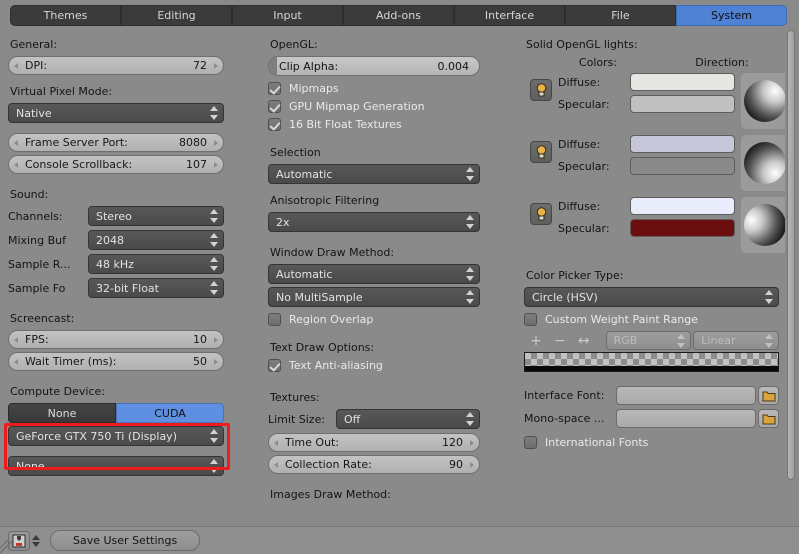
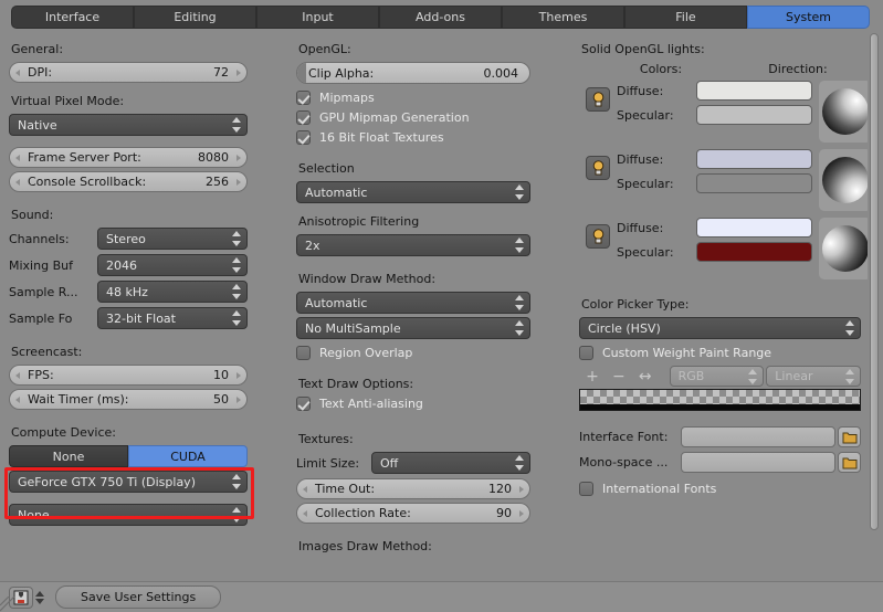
- Themes
+ Interface
  Editing
  Input
  Add-ons
- Interface
+ Themes
  File
  System
  General:
  DPI:
  72
  Virtual Pixel Mode:
  Native
  Frame Server Port:
  8080
  Console Scrollback:
- 107
+ 256
  Sound:
  Channels:
  Stereo
  Mixing Buf
- 2048
+ 2046
  Sample R...
  48 kHz
  Sample Fo
  32-bit Float
  Screencast:
  FPS:
  10
  Wait Timer (ms):
  50
  Compute Device:
  None
  CUDA
  GeForce GTX 750 Ti (Display)
  None
  OpenGL:
  Clip Alpha:
  0.004
  Mipmaps
  GPU Mipmap Generation
  16 Bit Float Textures
  Selection
  Automatic
  Anisotropic Filtering
  2x
  Window Draw Method:
  Automatic
  No MultiSample
  Region Overlap
  Text Draw Options:
  Text Anti-aliasing
  Textures:
  Limit Size:
  Off
  Time Out:
  120
  Collection Rate:
  90
  Images Draw Method:
  Solid OpenGL lights:
  Colors:
  Direction:
  Diffuse:
  Specular:
  Diffuse:
  Specular:
  Diffuse:
  Specular:
  Color Picker Type:
  Circle (HSV)
  Custom Weight Paint Range
  +
  −
  ↔
  RGB
  Linear
  Interface Font:
  Mono-space ...
  International Fonts
  Save User Settings
